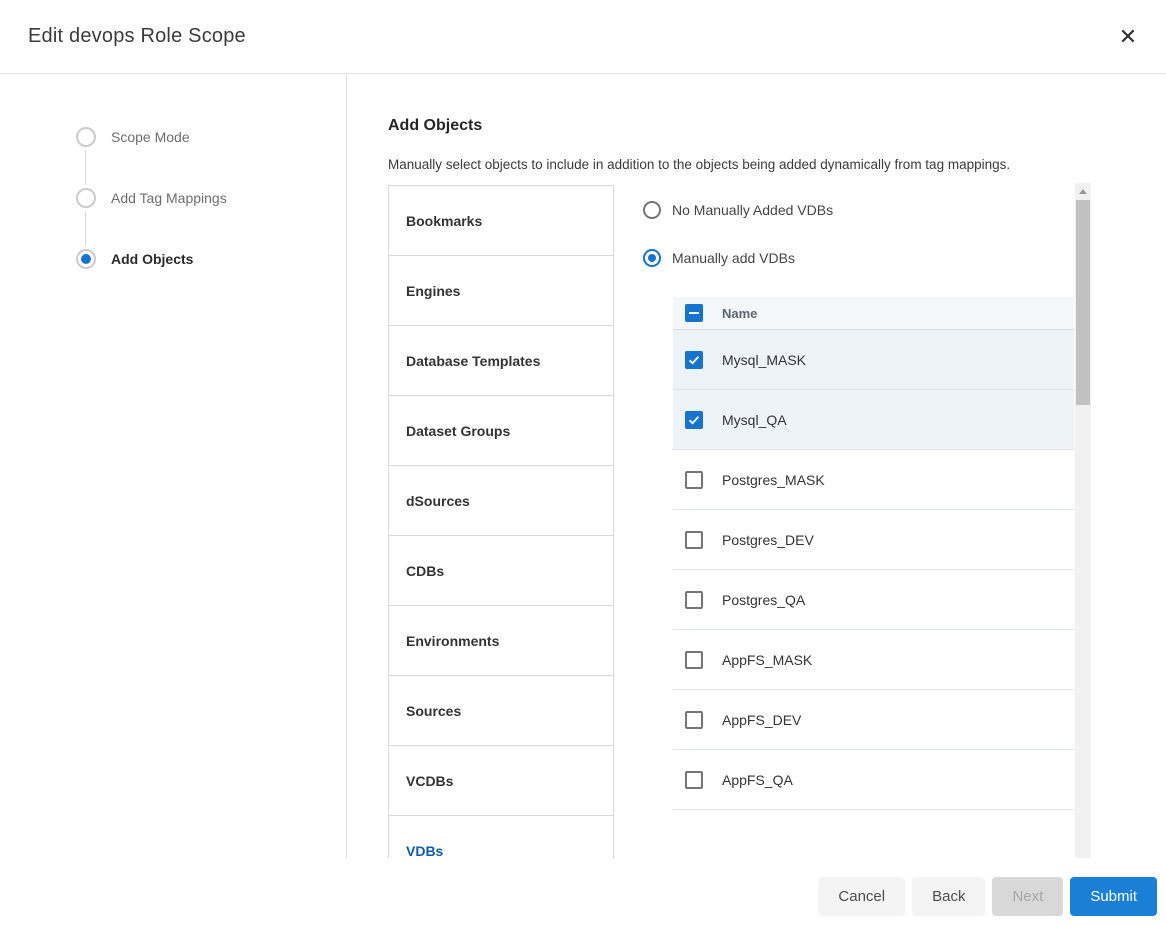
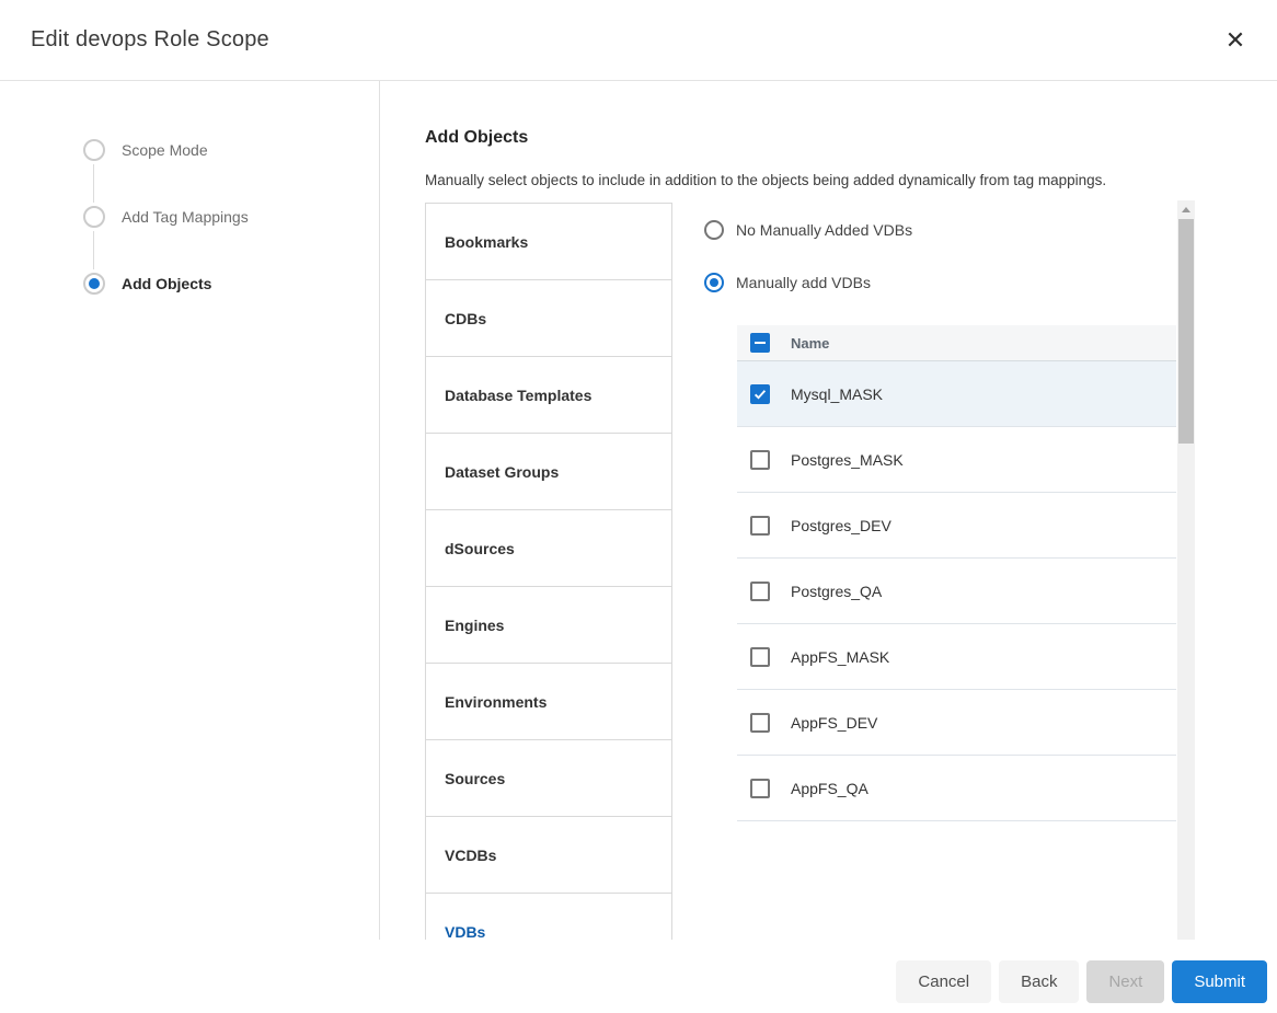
  Edit devops Role Scope
  ✕
  Scope Mode
  Add Tag Mappings
  Add Objects
  Add Objects
  Manually select objects to include in addition to the objects being added dynamically from tag mappings.
  Bookmarks
- Engines
+ CDBs
  Database Templates
  Dataset Groups
  dSources
- CDBs
+ Engines
  Environments
  Sources
  VCDBs
  VDBs
  No Manually Added VDBs
  Manually add VDBs
  Name
  Mysql_MASK
- Mysql_QA
  Postgres_MASK
  Postgres_DEV
  Postgres_QA
  AppFS_MASK
  AppFS_DEV
  AppFS_QA
  Cancel
  Back
  Next
  Submit
